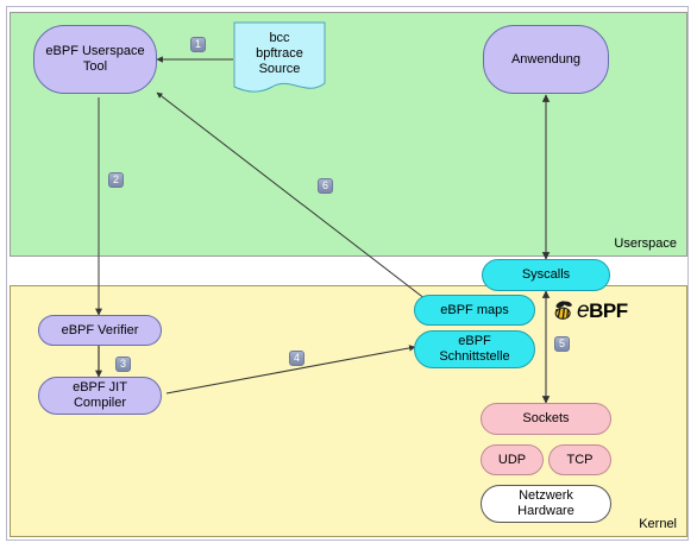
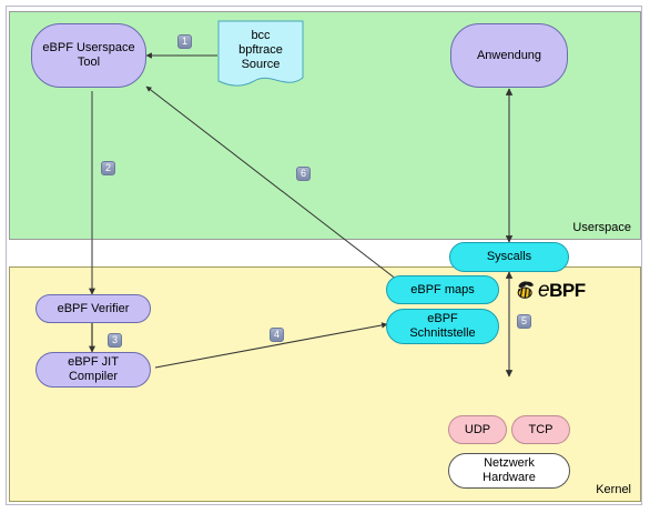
  Userspace
  Kernel
  eBPF Userspace
  Tool
  bcc
  bpftrace
  Source
  Anwendung
  Syscalls
  eBPF maps
  eBPF
  Schnittstelle
  eBPF Verifier
  eBPF JIT
  Compiler
- Sockets
  UDP
  TCP
  Netzwerk
  Hardware
  eBPF
  1
  2
  3
  4
  5
  6
